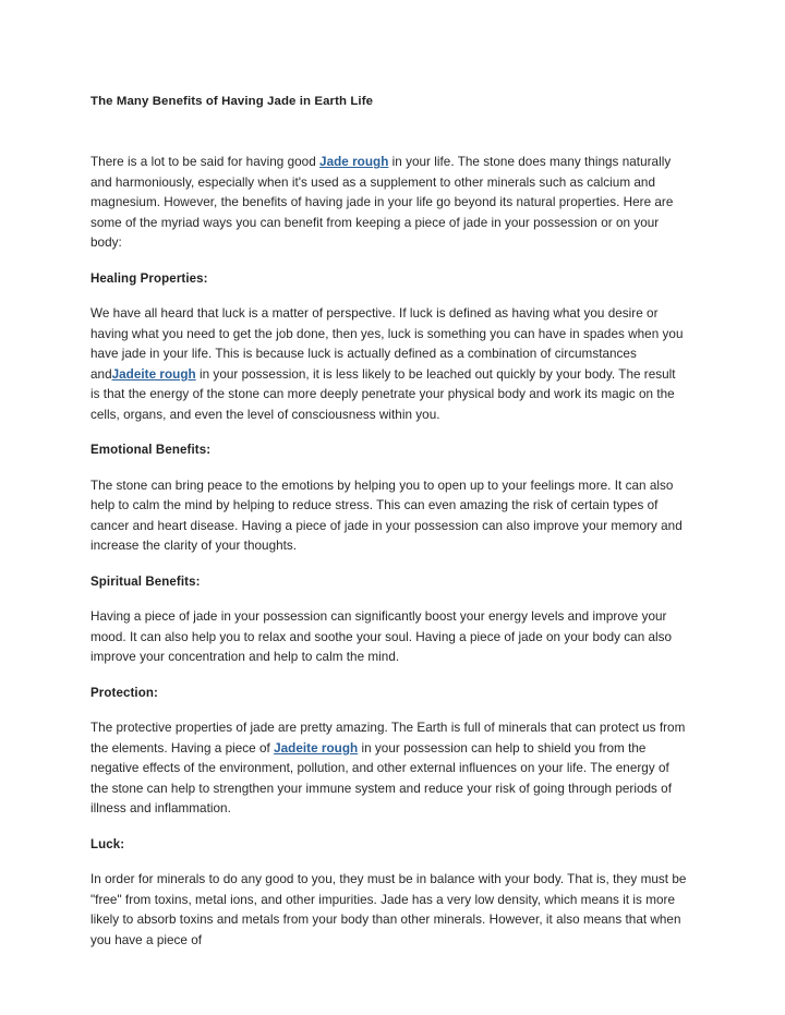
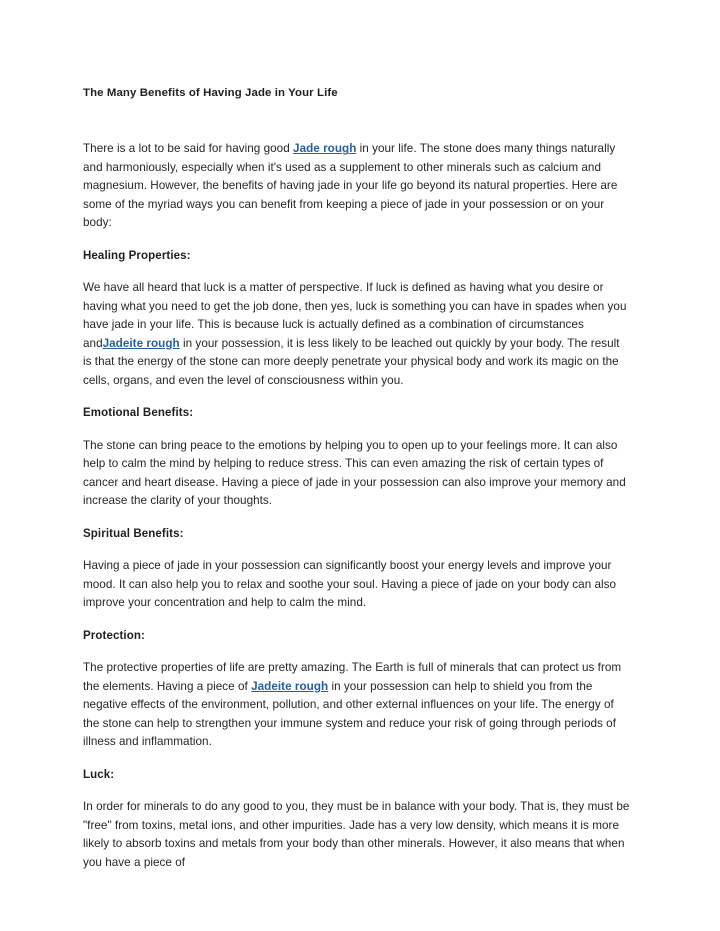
- The Many Benefits of Having Jade in Earth Life
+ The Many Benefits of Having Jade in Your Life
  There is a lot to be said for having good Jade rough in your life. The stone does many things naturally and harmoniously, especially when it's used as a supplement to other minerals such as calcium and magnesium. However, the benefits of having jade in your life go beyond its natural properties. Here are some of the myriad ways you can benefit from keeping a piece of jade in your possession or on your body:
  Healing Properties:
  We have all heard that luck is a matter of perspective. If luck is defined as having what you desire or having what you need to get the job done, then yes, luck is something you can have in spades when you have jade in your life. This is because luck is actually defined as a combination of circumstances andJadeite rough in your possession, it is less likely to be leached out quickly by your body. The result is that the energy of the stone can more deeply penetrate your physical body and work its magic on the cells, organs, and even the level of consciousness within you.
  Emotional Benefits:
  The stone can bring peace to the emotions by helping you to open up to your feelings more. It can also help to calm the mind by helping to reduce stress. This can even amazing the risk of certain types of cancer and heart disease. Having a piece of jade in your possession can also improve your memory and increase the clarity of your thoughts.
  Spiritual Benefits:
  Having a piece of jade in your possession can significantly boost your energy levels and improve your mood. It can also help you to relax and soothe your soul. Having a piece of jade on your body can also improve your concentration and help to calm the mind.
  Protection:
- The protective properties of jade are pretty amazing. The Earth is full of minerals that can protect us from the elements. Having a piece of Jadeite rough in your possession can help to shield you from the negative effects of the environment, pollution, and other external influences on your life. The energy of the stone can help to strengthen your immune system and reduce your risk of going through periods of illness and inflammation.
+ The protective properties of life are pretty amazing. The Earth is full of minerals that can protect us from the elements. Having a piece of Jadeite rough in your possession can help to shield you from the negative effects of the environment, pollution, and other external influences on your life. The energy of the stone can help to strengthen your immune system and reduce your risk of going through periods of illness and inflammation.
  Luck:
  In order for minerals to do any good to you, they must be in balance with your body. That is, they must be "free" from toxins, metal ions, and other impurities. Jade has a very low density, which means it is more likely to absorb toxins and metals from your body than other minerals. However, it also means that when you have a piece of
